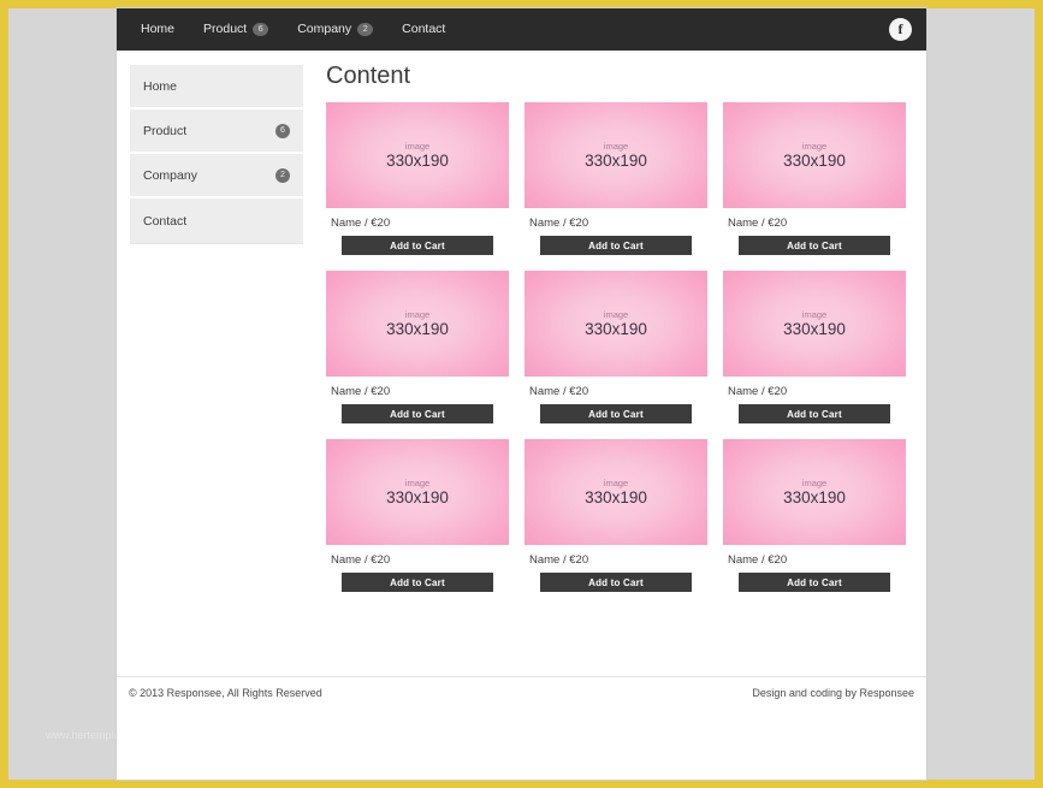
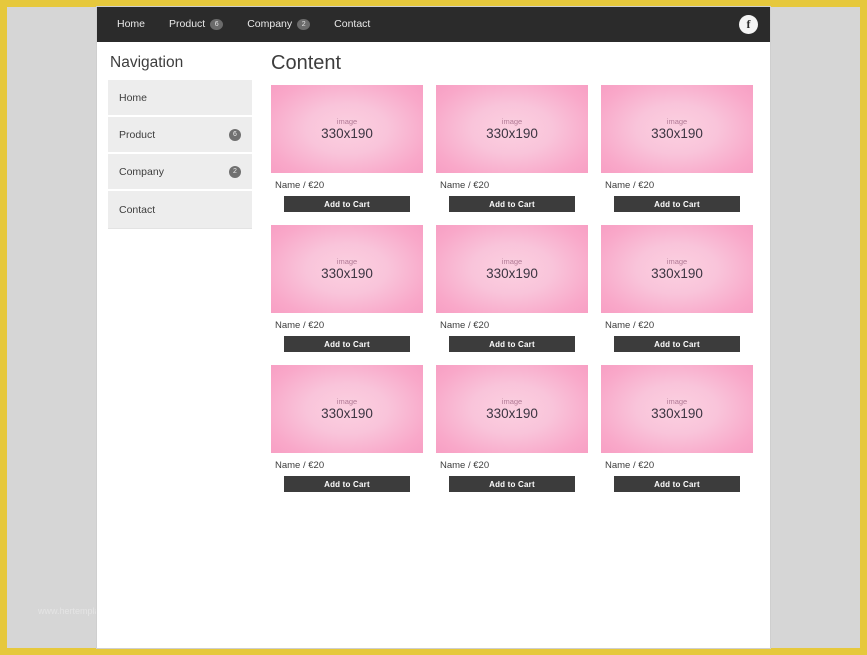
  Home
  Product
  Company
  Contact
  f
+ Navigation
  Home
  Product
  Company
  Contact
  Content
  image
  330x190
  Name / €20
  Add to Cart
  image
  330x190
  Name / €20
  Add to Cart
  image
  330x190
  Name / €20
  Add to Cart
  image
  330x190
  Name / €20
  Add to Cart
  image
  330x190
  Name / €20
  Add to Cart
  image
  330x190
  Name / €20
  Add to Cart
  image
  330x190
  Name / €20
  Add to Cart
  image
  330x190
  Name / €20
  Add to Cart
  image
  330x190
  Name / €20
  Add to Cart
- © 2013 Responsee, All Rights Reserved
- Design and coding by Responsee
